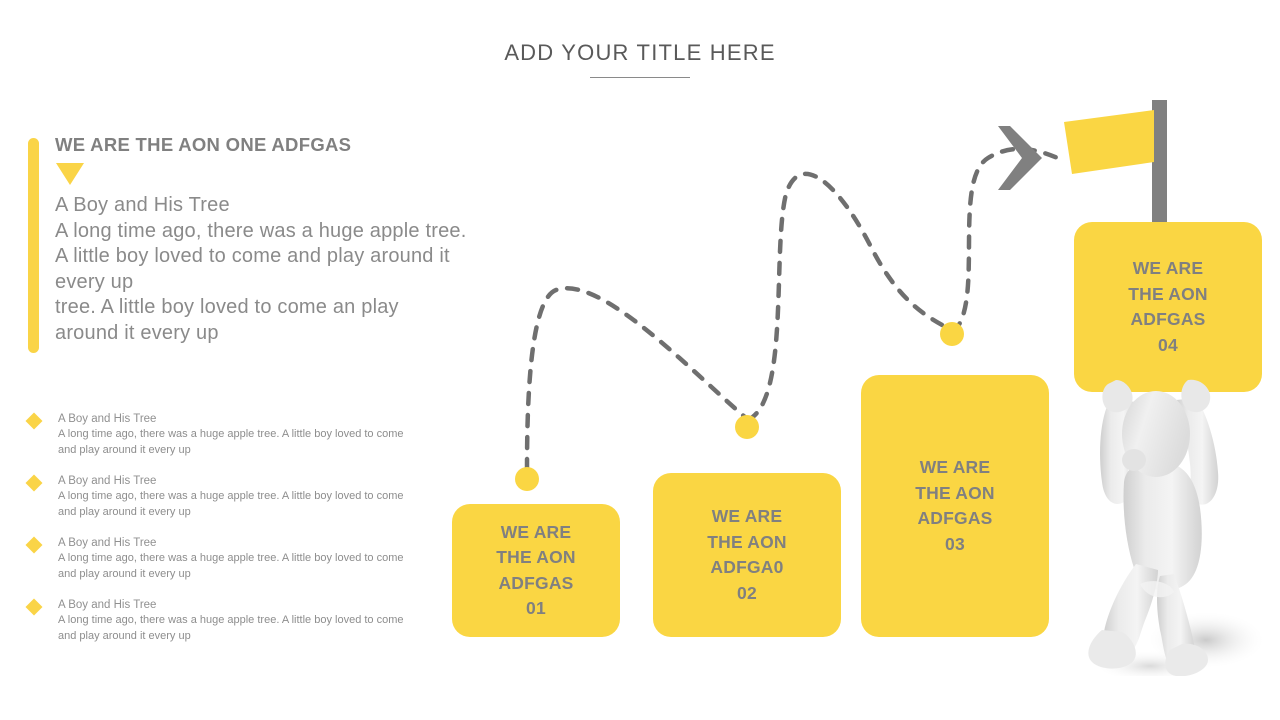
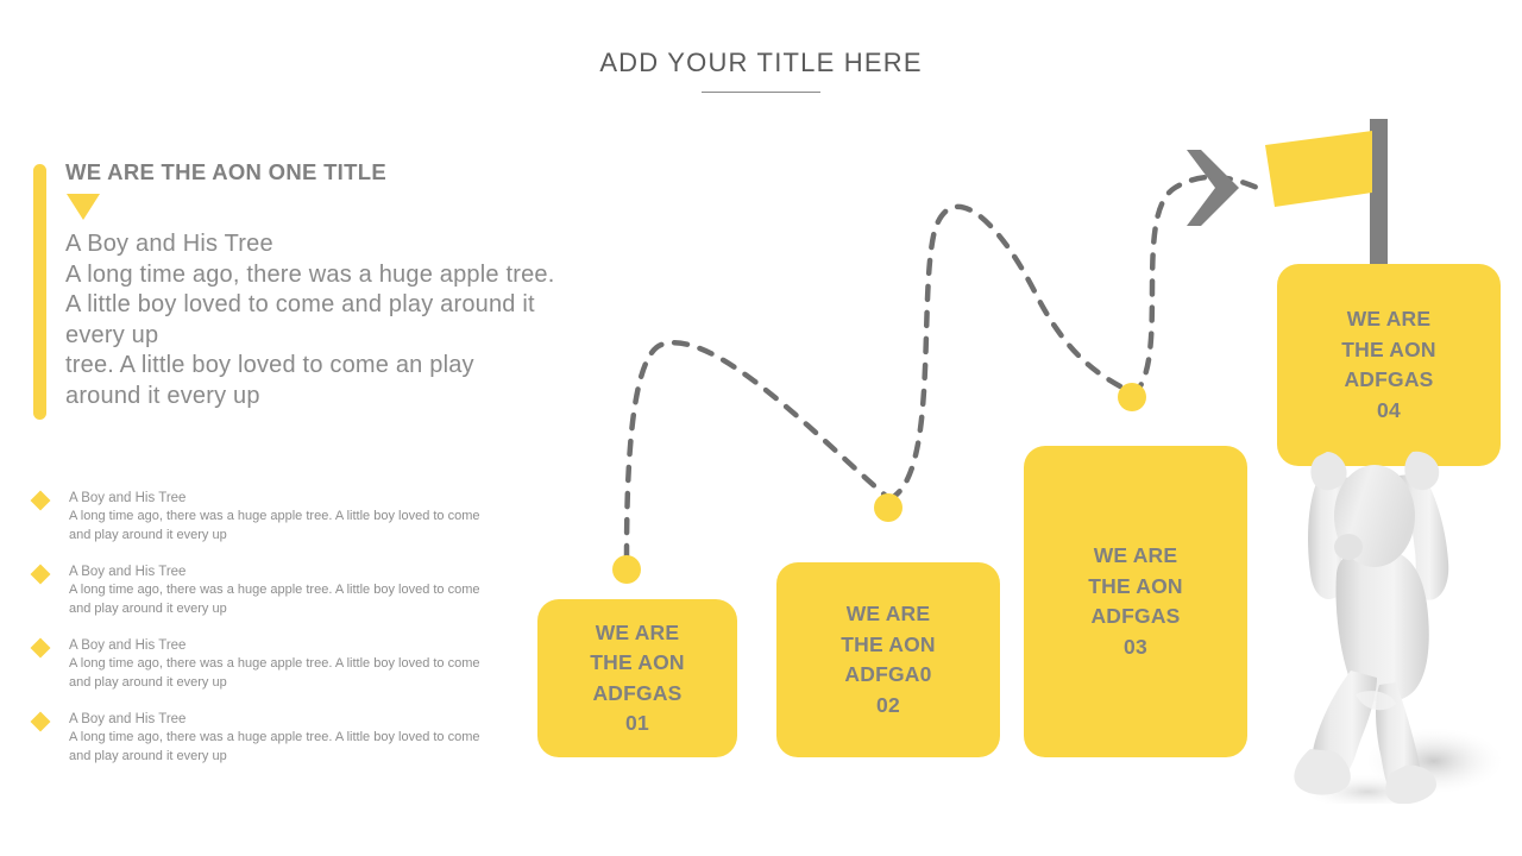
  ADD YOUR TITLE HERE
- WE ARE THE AON ONE ADFGAS
+ WE ARE THE AON ONE TITLE
  A Boy and His Tree
  A long time ago, there was a huge apple tree.
  A little boy loved to come and play around it
  every up
  tree. A little boy loved to come an play
  around it every up
  A Boy and His Tree
  A long time ago, there was a huge apple tree. A little boy loved to come and play around it every up
  A Boy and His Tree
  A long time ago, there was a huge apple tree. A little boy loved to come and play around it every up
  A Boy and His Tree
  A long time ago, there was a huge apple tree. A little boy loved to come and play around it every up
  A Boy and His Tree
  A long time ago, there was a huge apple tree. A little boy loved to come and play around it every up
  WE ARE
  THE AON
  ADFGAS
  01
  WE ARE
  THE AON
  ADFGA0
  02
  WE ARE
  THE AON
  ADFGAS
  03
  WE ARE
  THE AON
  ADFGAS
  04
